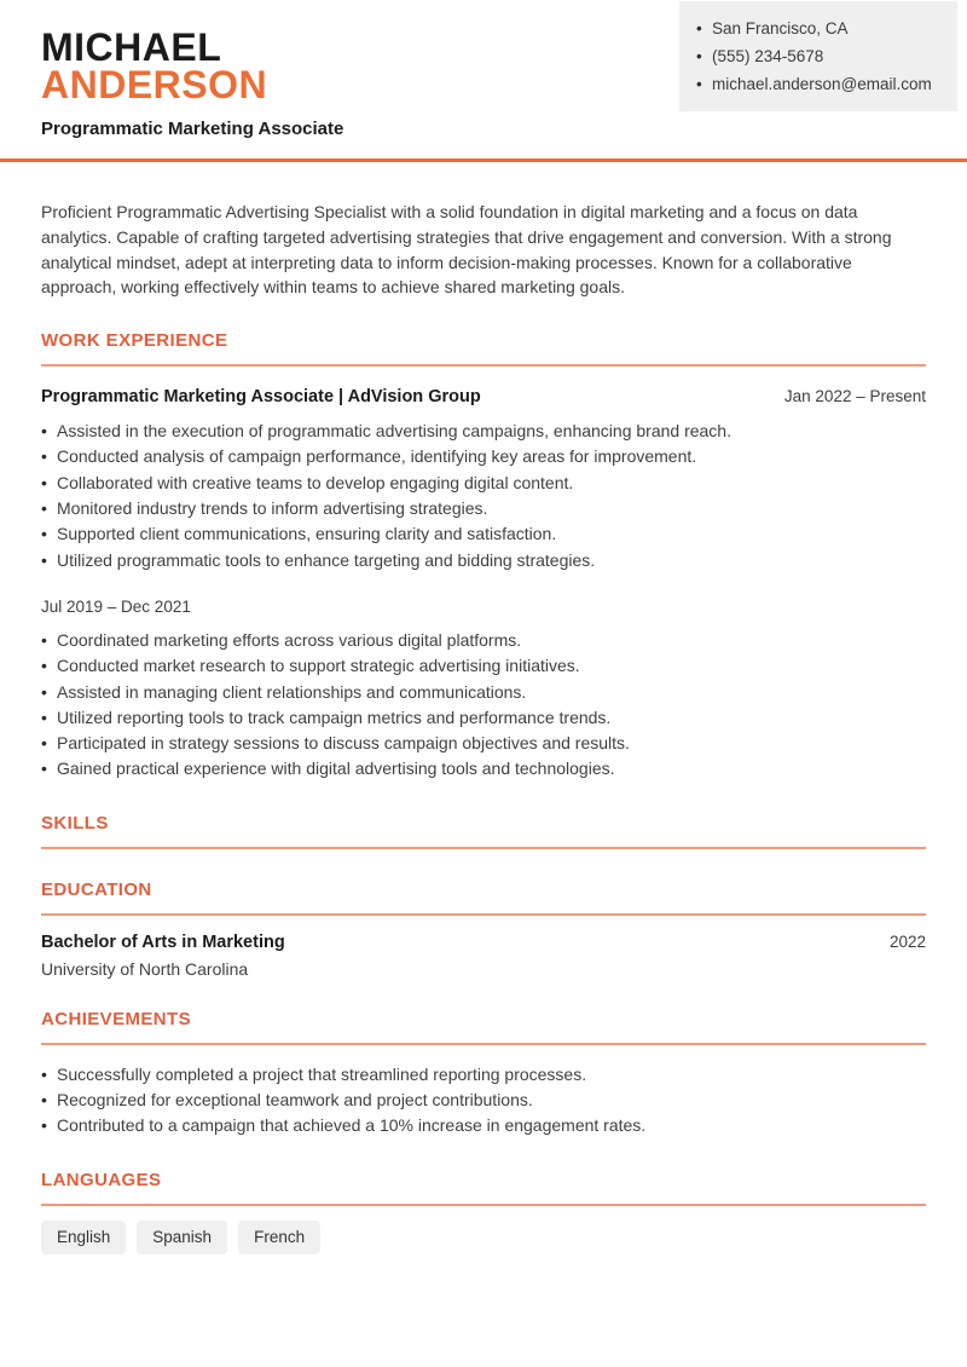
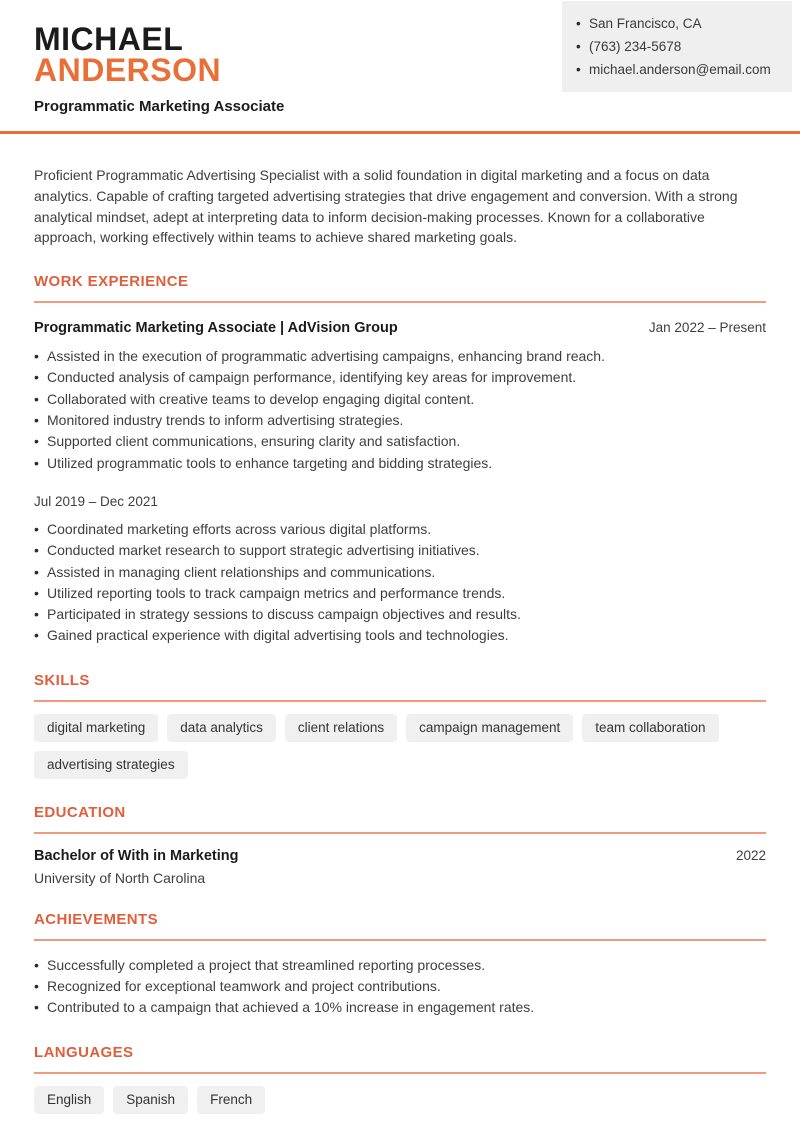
  MICHAEL
  ANDERSON
  Programmatic Marketing Associate
  San Francisco, CA
- (555) 234-5678
+ (763) 234-5678
  michael.anderson@email.com
  Proficient Programmatic Advertising Specialist with a solid foundation in digital marketing and a focus on data analytics. Capable of crafting targeted advertising strategies that drive engagement and conversion. With a strong analytical mindset, adept at interpreting data to inform decision-making processes. Known for a collaborative approach, working effectively within teams to achieve shared marketing goals.
  WORK EXPERIENCE
  Programmatic Marketing Associate | AdVision Group
  Jan 2022 – Present
  Assisted in the execution of programmatic advertising campaigns, enhancing brand reach.
  Conducted analysis of campaign performance, identifying key areas for improvement.
  Collaborated with creative teams to develop engaging digital content.
  Monitored industry trends to inform advertising strategies.
  Supported client communications, ensuring clarity and satisfaction.
  Utilized programmatic tools to enhance targeting and bidding strategies.
  Jul 2019 – Dec 2021
  Coordinated marketing efforts across various digital platforms.
  Conducted market research to support strategic advertising initiatives.
  Assisted in managing client relationships and communications.
  Utilized reporting tools to track campaign metrics and performance trends.
  Participated in strategy sessions to discuss campaign objectives and results.
  Gained practical experience with digital advertising tools and technologies.
  SKILLS
+ digital marketing
+ data analytics
+ client relations
+ campaign management
+ team collaboration
+ advertising strategies
  EDUCATION
- Bachelor of Arts in Marketing
+ Bachelor of With in Marketing
  2022
  University of North Carolina
  ACHIEVEMENTS
  Successfully completed a project that streamlined reporting processes.
  Recognized for exceptional teamwork and project contributions.
  Contributed to a campaign that achieved a 10% increase in engagement rates.
  LANGUAGES
  English
  Spanish
  French
